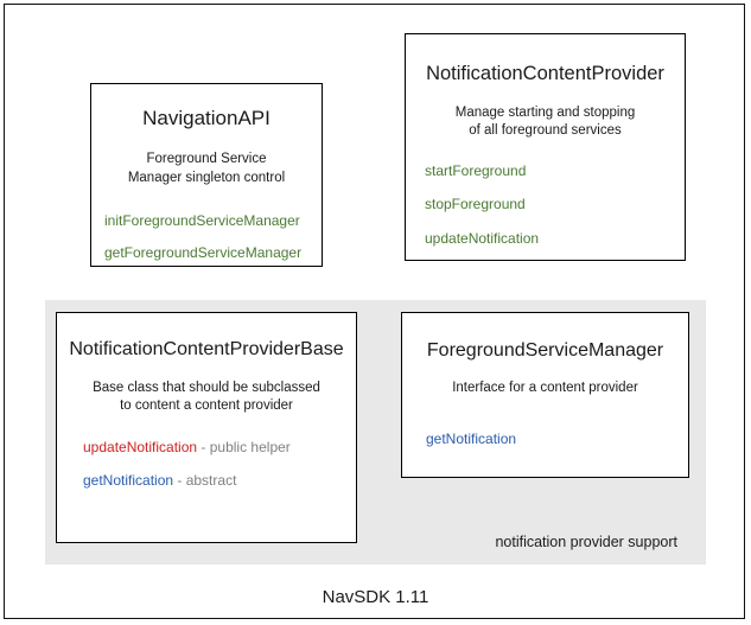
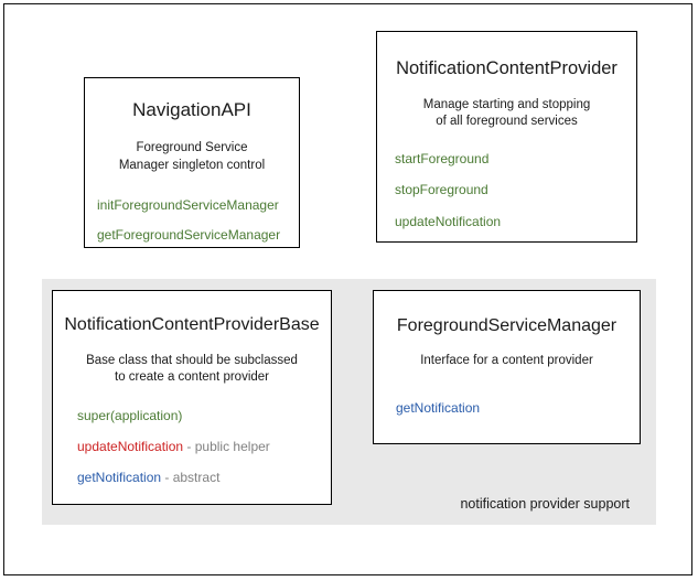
  NavigationAPI
  Foreground Service
  Manager singleton control
  initForegroundServiceManager
  getForegroundServiceManager
  NotificationContentProvider
  Manage starting and stopping
  of all foreground services
  startForeground
  stopForeground
  updateNotification
  notification provider support
  NotificationContentProviderBase
  Base class that should be subclassed
- to content a content provider
+ to create a content provider
+ super(application)
  updateNotification - public helper
  getNotification - abstract
  ForegroundServiceManager
  Interface for a content provider
  getNotification
- NavSDK 1.11
